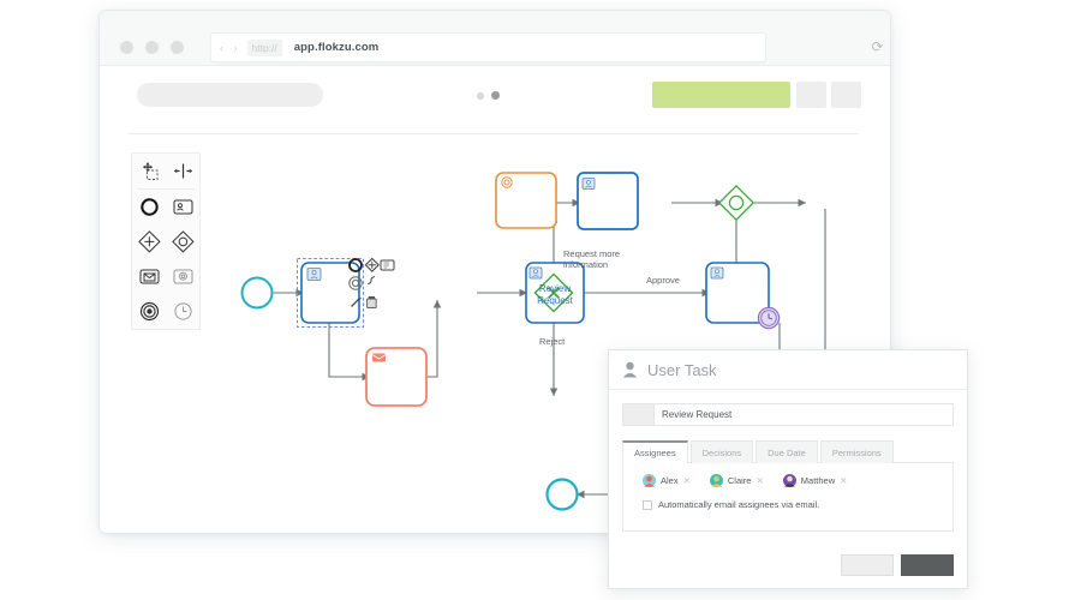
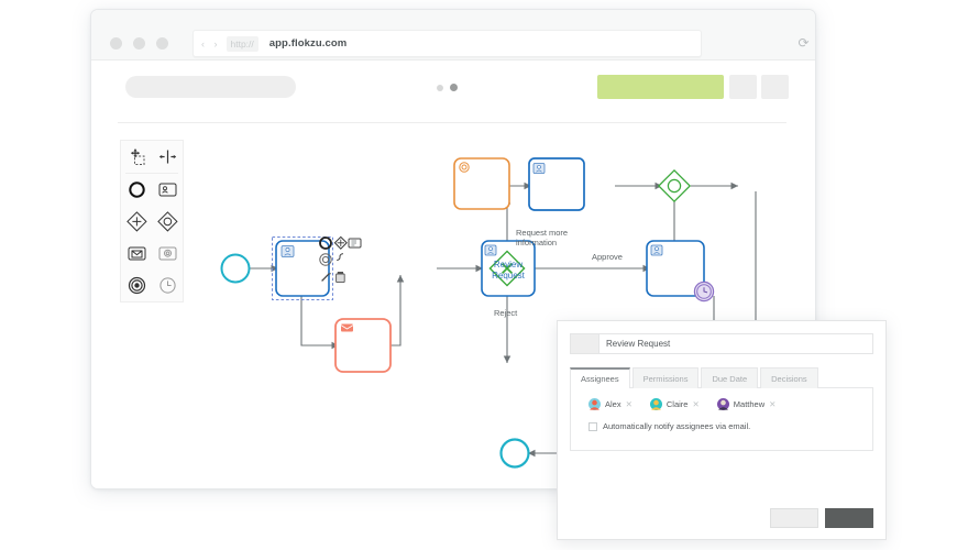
  ‹ ›
  http://
  app.flokzu.com
  ⟳
  Review
  Request
  Request more
  information
  Approve
  Reject
- User Task
  Review Request
  Assignees
- Decisions
+ Permissions
  Due Date
- Permissions
+ Decisions
  Alex
  ✕
  Claire
  ✕
  Matthew
  ✕
- Automatically email assignees via email.
+ Automatically notify assignees via email.
